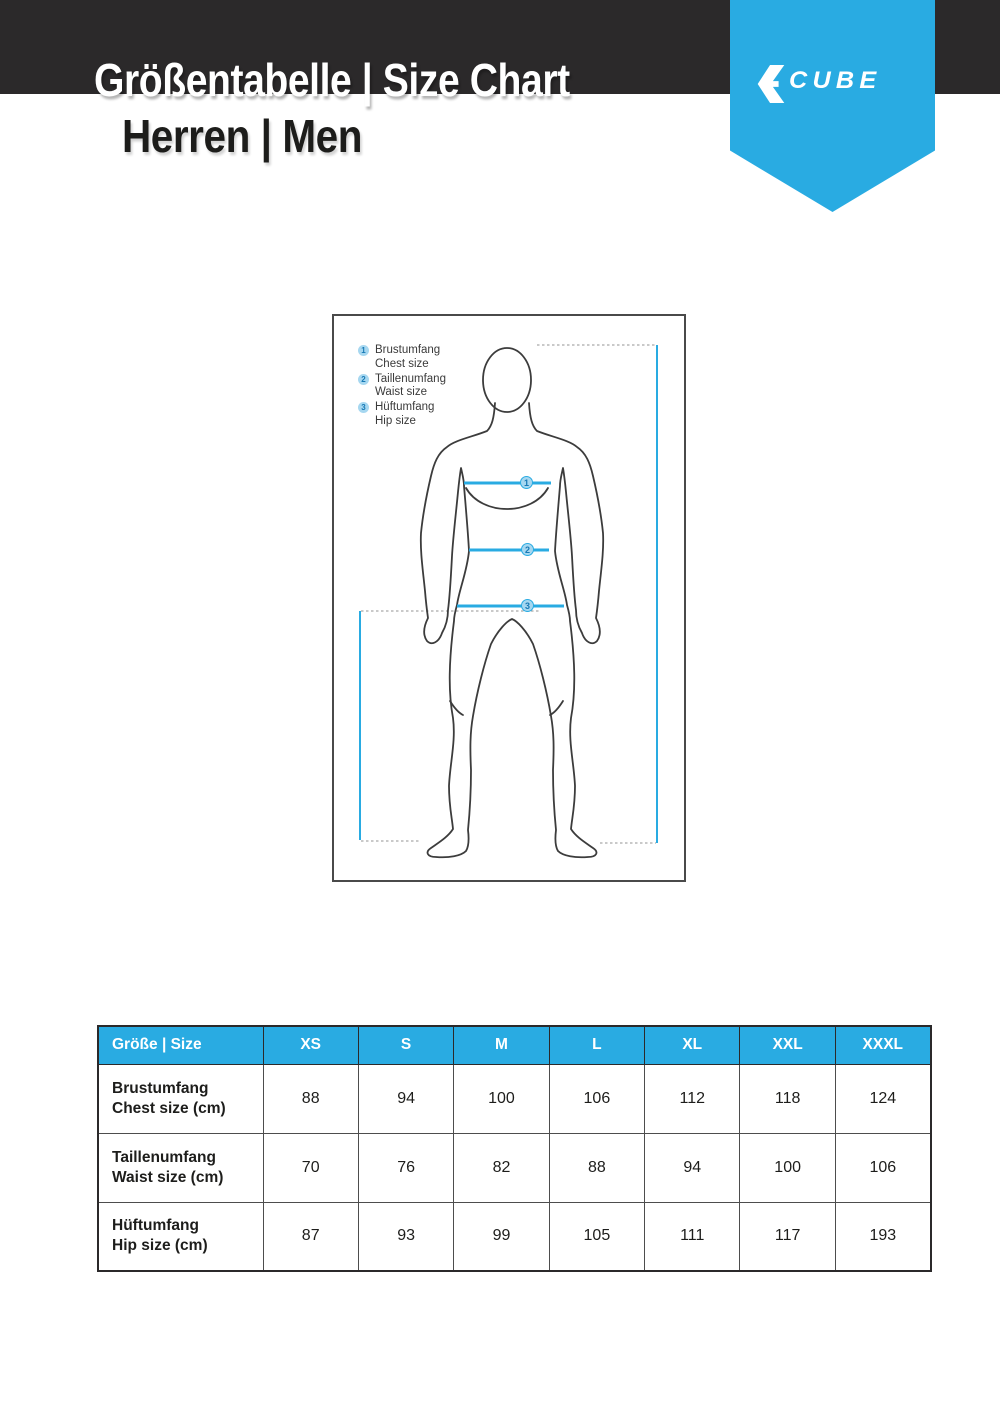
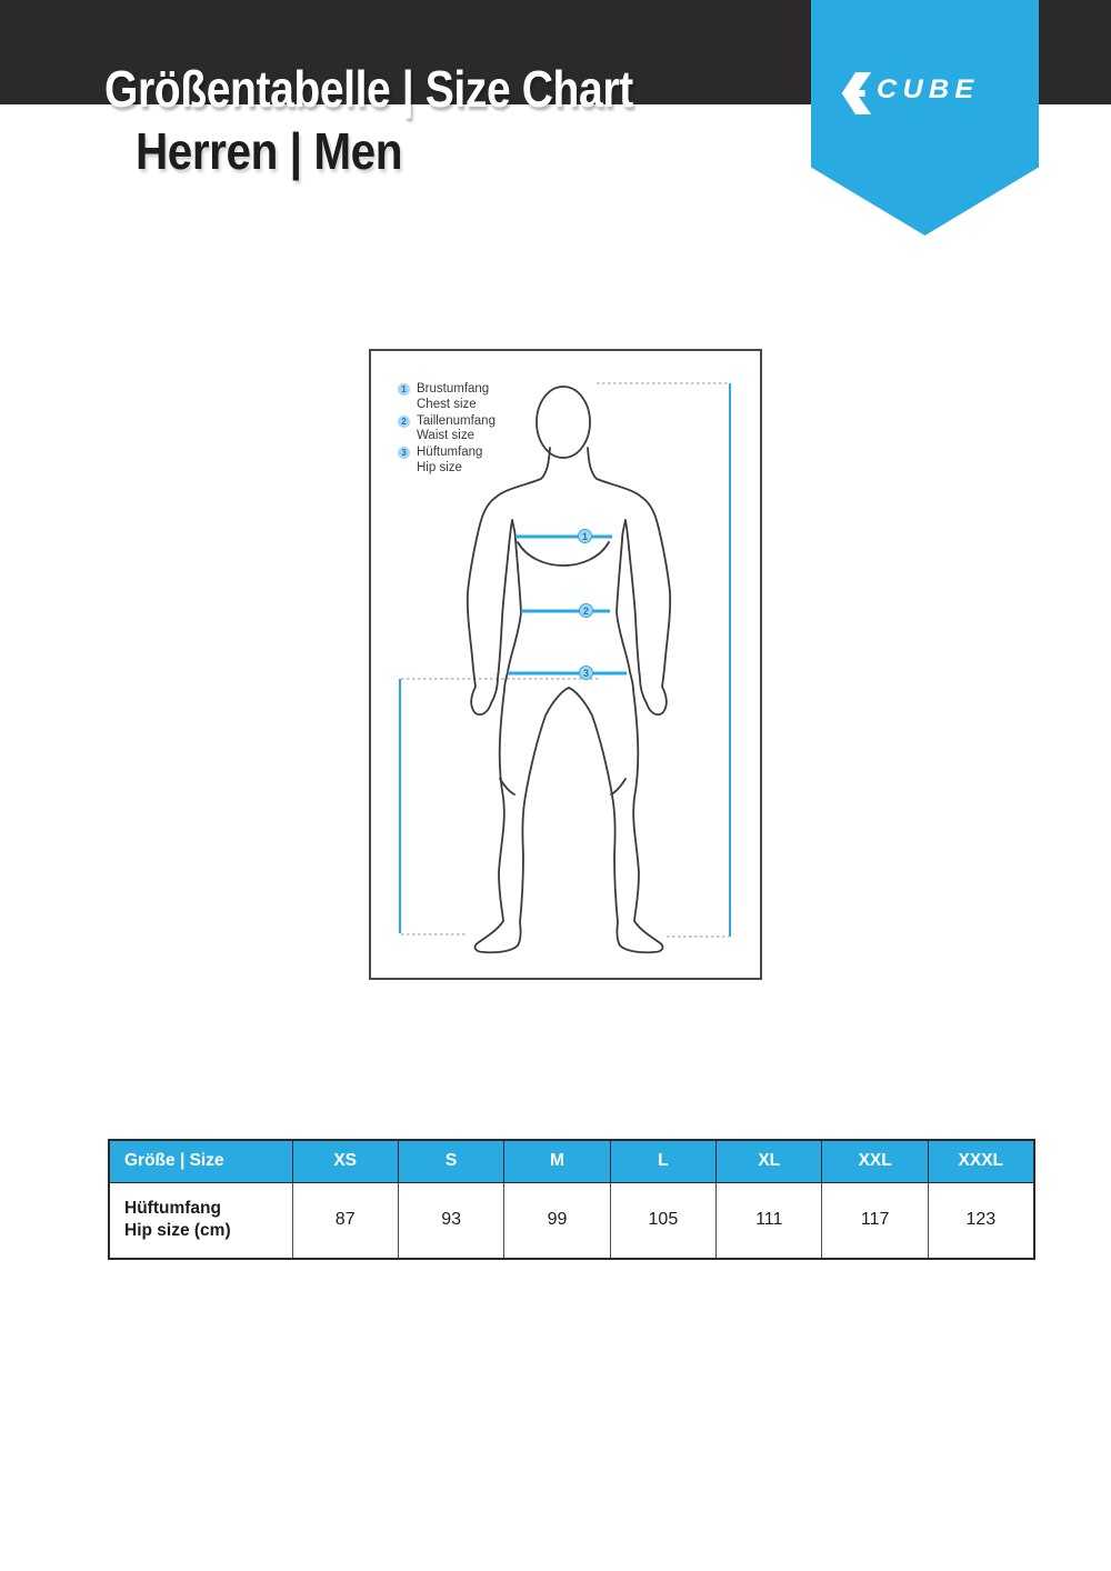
  Größentabelle | Size Chart
  Herren | Men
  CUBE
  1
  Brustumfang
  Chest size
  2
  Taillenumfang
  Waist size
  3
  Hüftumfang
  Hip size
  1
  2
  3
  Größe | Size	XS	S	M	L	XL	XXL	XXXL
- Brustumfang Chest size (cm)	88	94	100	106	112	118	124
- Taillenumfang Waist size (cm)	70	76	82	88	94	100	106
- Hüftumfang Hip size (cm)	87	93	99	105	111	117	193
+ Hüftumfang Hip size (cm)	87	93	99	105	111	117	123
